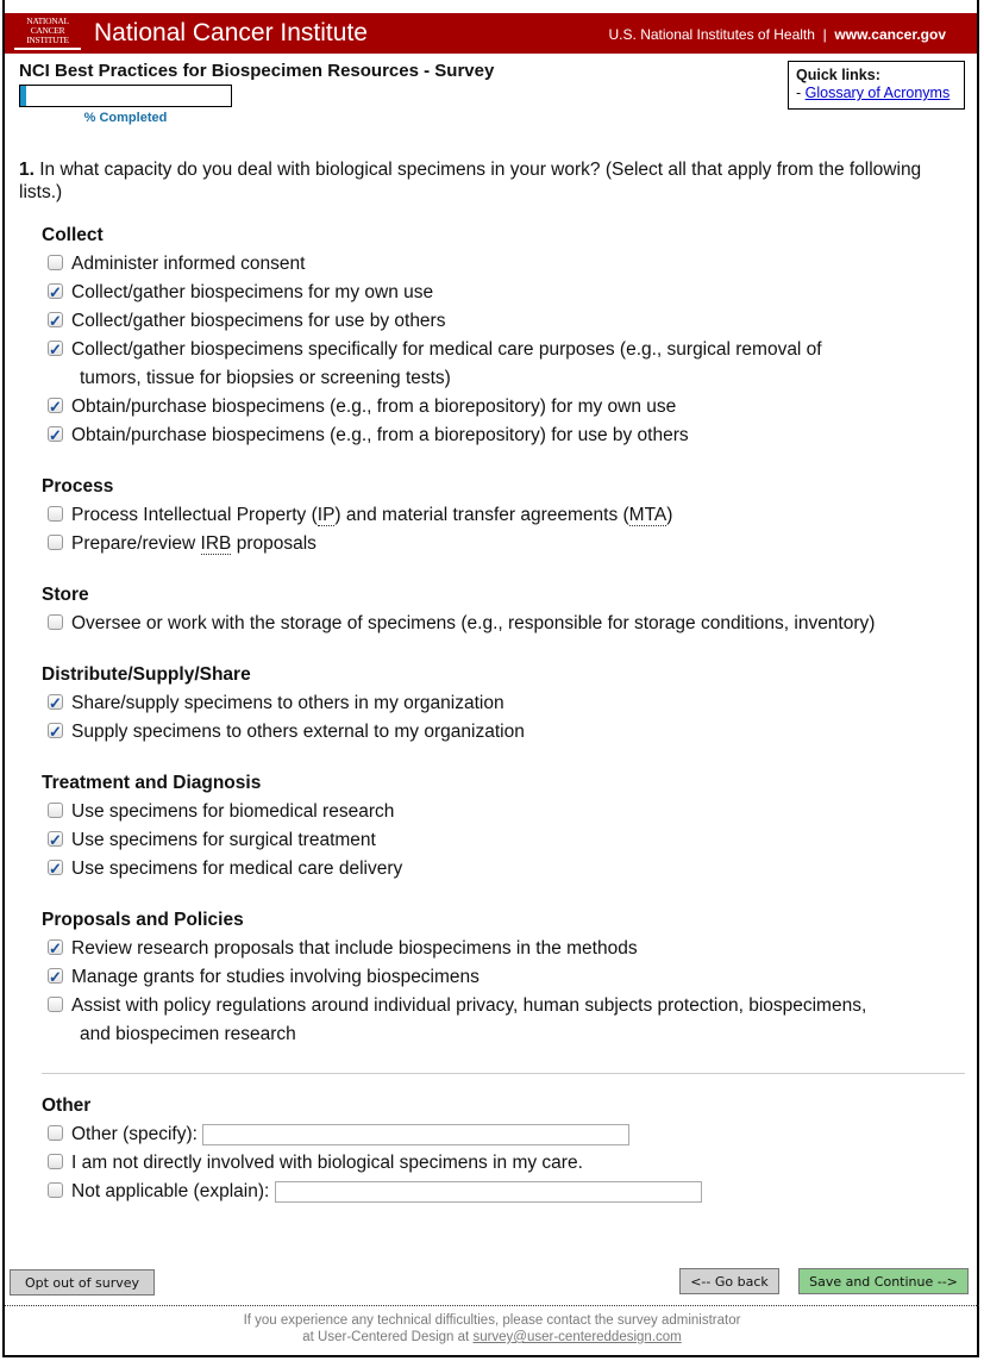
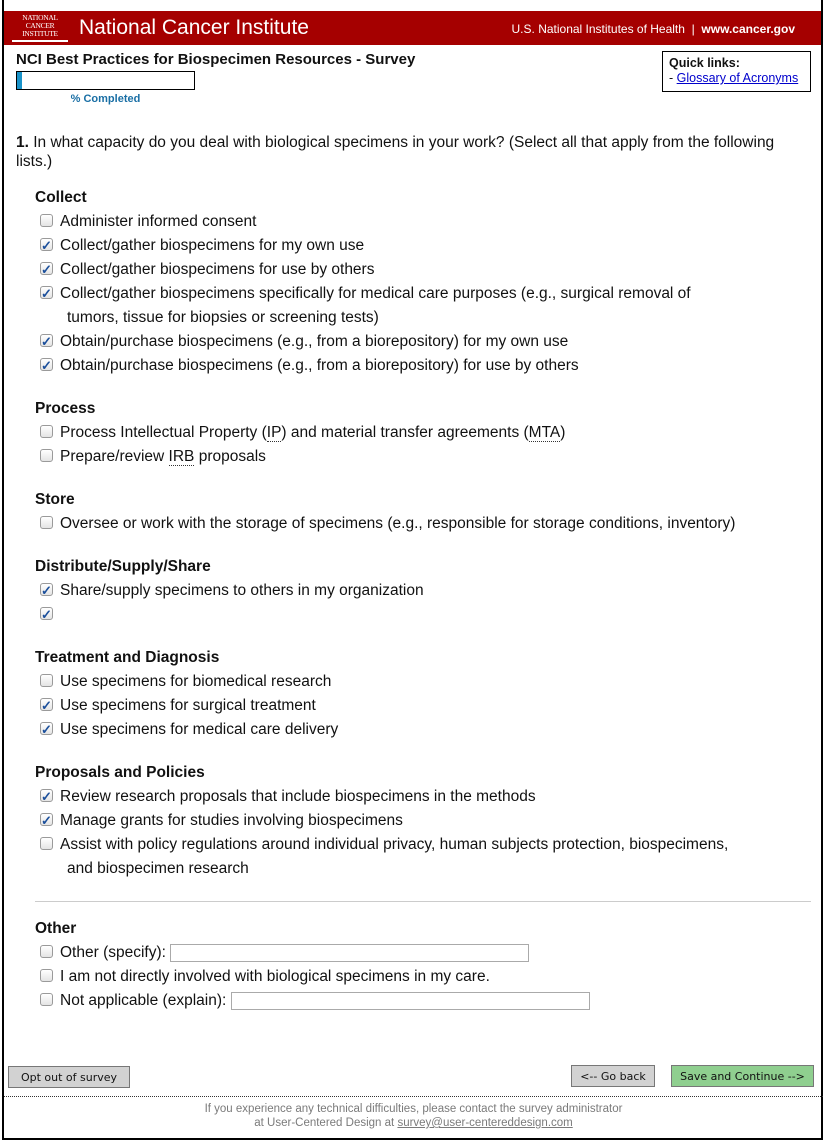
  NATIONAL
  CANCER
  INSTITUTE
  National Cancer Institute
  U.S. National Institutes of Health | www.cancer.gov
  NCI Best Practices for Biospecimen Resources - Survey
  % Completed
  Quick links:
  - Glossary of Acronyms
  1. In what capacity do you deal with biological specimens in your work? (Select all that apply from the following lists.)
  Collect
  Administer informed consent
  Collect/gather biospecimens for my own use
  Collect/gather biospecimens for use by others
  Collect/gather biospecimens specifically for medical care purposes (e.g., surgical removal of
  tumors, tissue for biopsies or screening tests)
  Obtain/purchase biospecimens (e.g., from a biorepository) for my own use
  Obtain/purchase biospecimens (e.g., from a biorepository) for use by others
  Process
  Process Intellectual Property (IP) and material transfer agreements (MTA)
  Prepare/review IRB proposals
  Store
  Oversee or work with the storage of specimens (e.g., responsible for storage conditions, inventory)
  Distribute/Supply/Share
  Share/supply specimens to others in my organization
- Supply specimens to others external to my organization
  Treatment and Diagnosis
  Use specimens for biomedical research
  Use specimens for surgical treatment
  Use specimens for medical care delivery
  Proposals and Policies
  Review research proposals that include biospecimens in the methods
  Manage grants for studies involving biospecimens
  Assist with policy regulations around individual privacy, human subjects protection, biospecimens,
  and biospecimen research
  Other
  Other (specify):
  I am not directly involved with biological specimens in my care.
  Not applicable (explain):
  Opt out of survey
  <-- Go back
  Save and Continue -->
  If you experience any technical difficulties, please contact the survey administrator
  at User-Centered Design at survey@user-centereddesign.com
